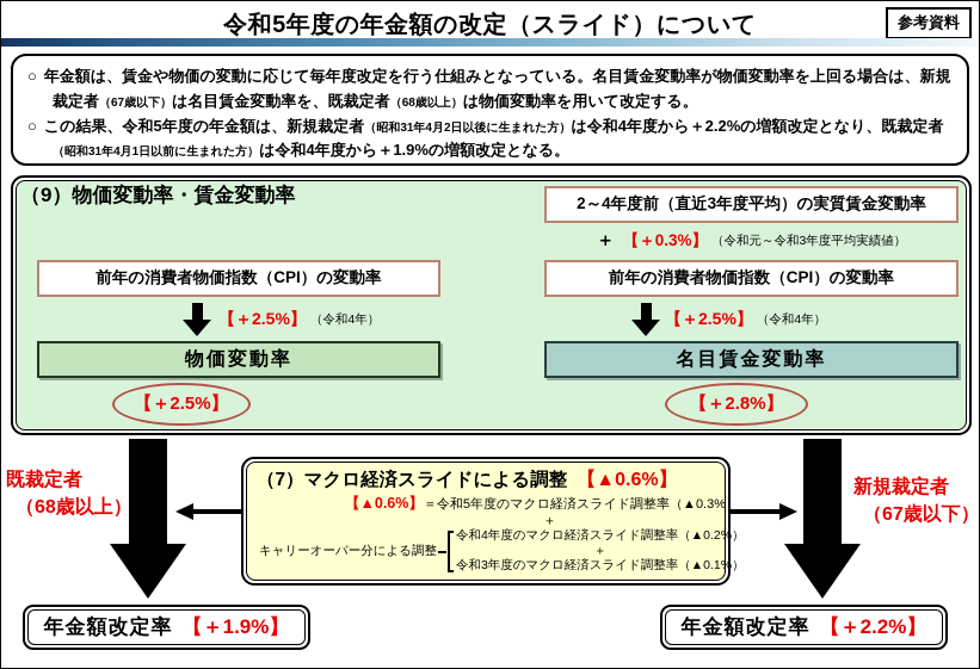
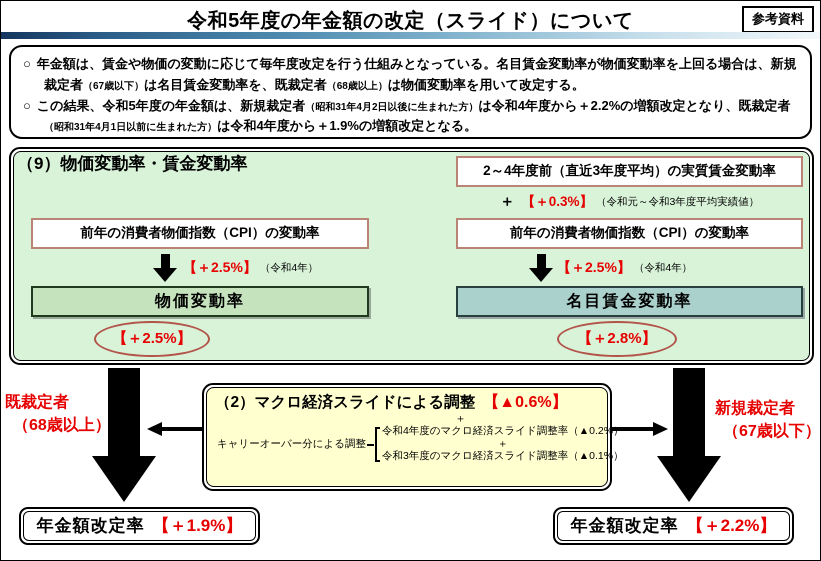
  令和5年度の年金額の改定（スライド）について
  参考資料
  ○ 年金額は、賃金や物価の変動に応じて毎年度改定を行う仕組みとなっている。名目賃金変動率が物価変動率を上回る場合は、新規裁定者（67歳以下）は名目賃金変動率を、既裁定者（68歳以上）は物価変動率を用いて改定する。
  ○ この結果、令和5年度の年金額は、新規裁定者（昭和31年4月2日以後に生まれた方）は令和4年度から＋2.2%の増額改定となり、既裁定者（昭和31年4月1日以前に生まれた方）は令和4年度から＋1.9%の増額改定となる。
  （9）物価変動率・賃金変動率
  2～4年度前（直近3年度平均）の実質賃金変動率
  ＋
  【＋0.3%】
  （令和元～令和3年度平均実績値）
  前年の消費者物価指数（CPI）の変動率
  前年の消費者物価指数（CPI）の変動率
  【＋2.5%】
  （令和4年）
  【＋2.5%】
  （令和4年）
  物価変動率
  名目賃金変動率
  【＋2.5%】
  【＋2.8%】
  既裁定者
  （68歳以上）
  新規裁定者
  （67歳以下）
- （7）マクロ経済スライドによる調整 【▲0.6%】
+ （2）マクロ経済スライドによる調整 【▲0.6%】
- 【▲0.6%】＝令和5年度のマクロ経済スライド調整率（▲0.3%）
  ＋
  キャリーオーバー分による調整
  令和4年度のマクロ経済スライド調整率（▲0.2%）
  ＋
  令和3年度のマクロ経済スライド調整率（▲0.1%）
  年金額改定率
  【＋1.9%】
  年金額改定率
  【＋2.2%】
